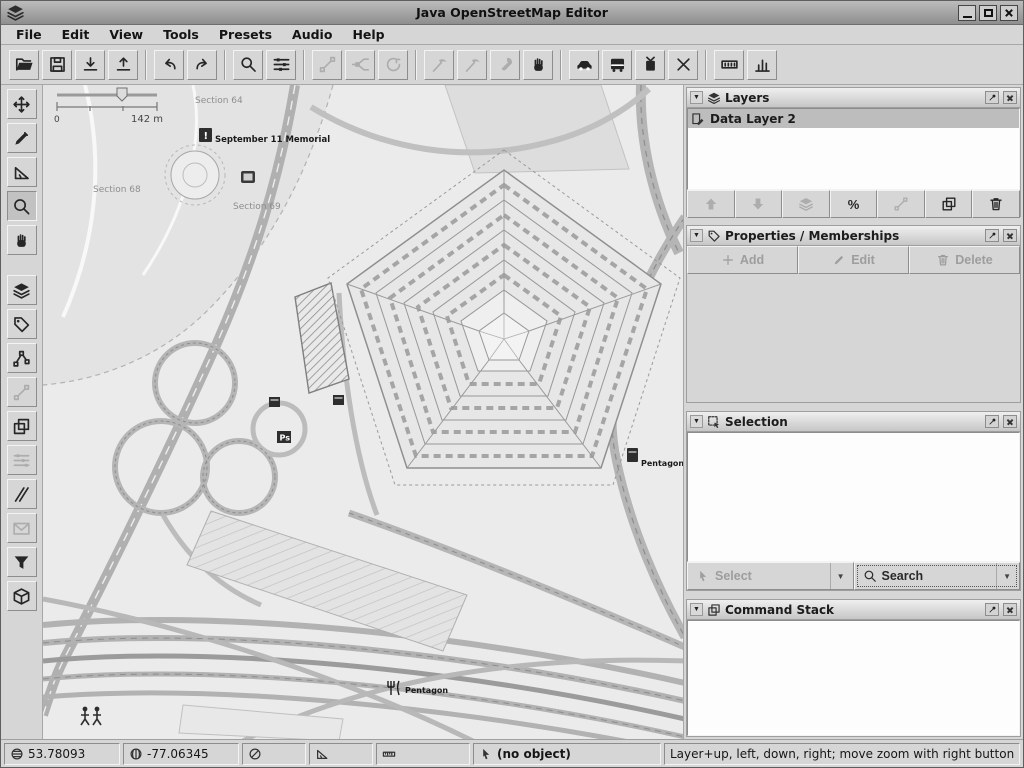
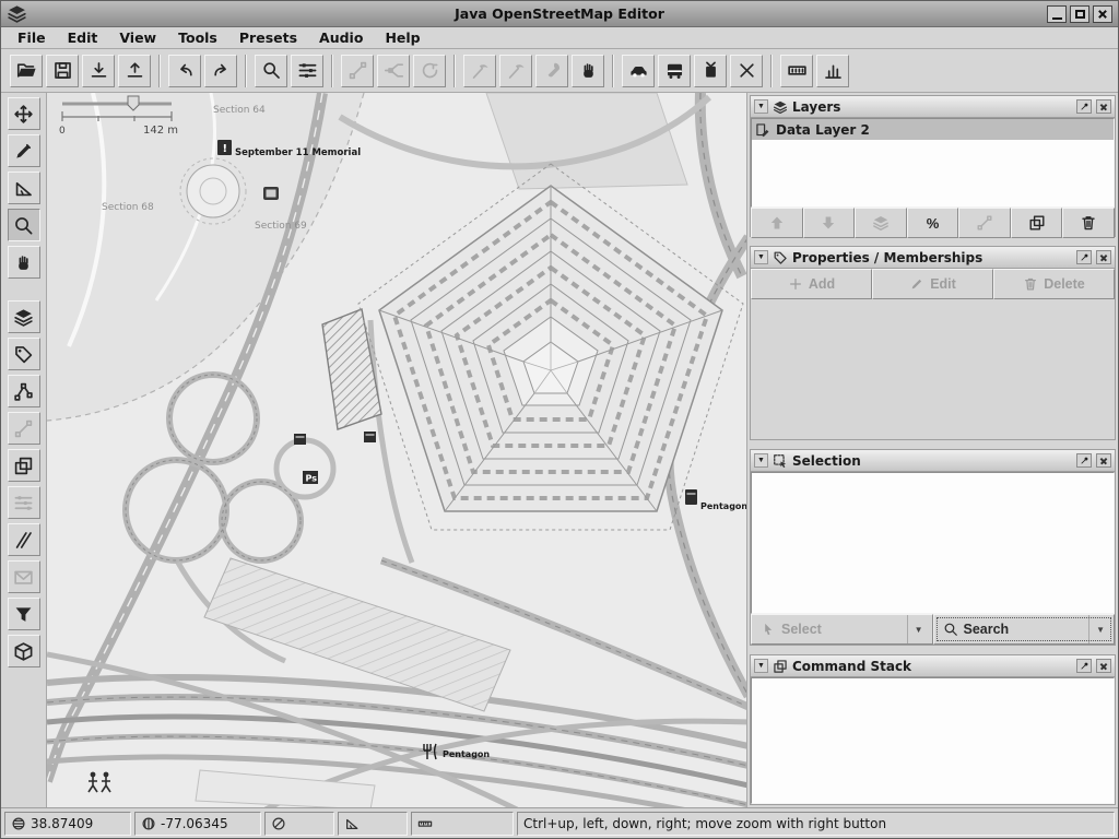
  Java OpenStreetMap Editor
  File
  Edit
  View
  Tools
  Presets
  Audio
  Help
  !
  September 11 Memorial
  Ps
  Pentagon
  Pentagon
  Section 64
  Section 68
  Section 69
  0
  142 m
  Layers
  Data Layer 2
  %
  Properties / Memberships
  Add
  Edit
  Delete
  Selection
  Select
  ▼
  Search
  ▼
  Command Stack
- 53.78093
+ 38.87409
  -77.06345
- (no object)
- Layer+up, left, down, right; move zoom with right button
+ Ctrl+up, left, down, right; move zoom with right button
